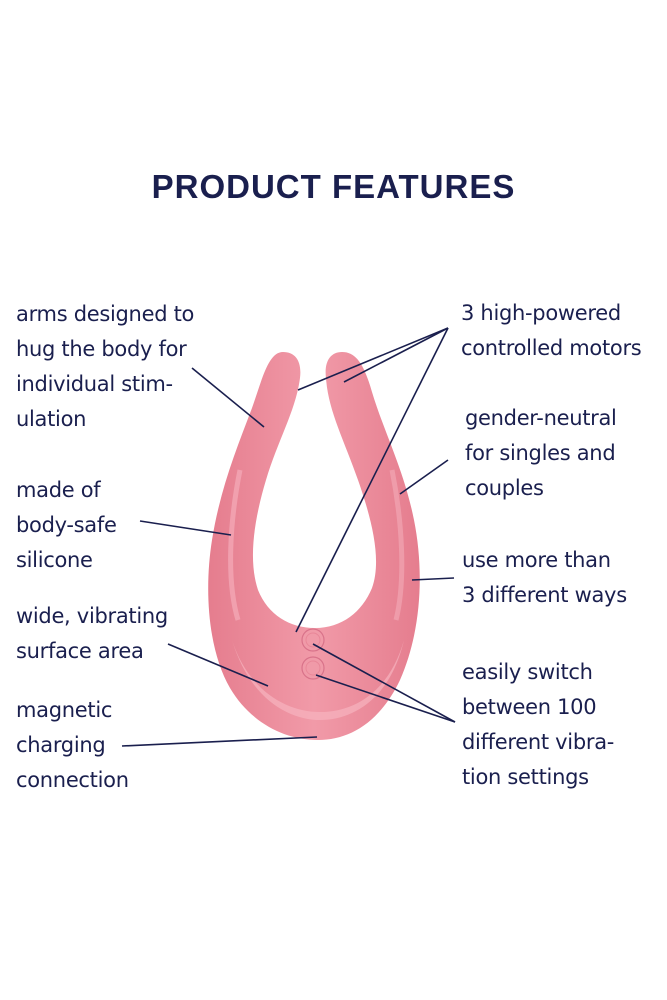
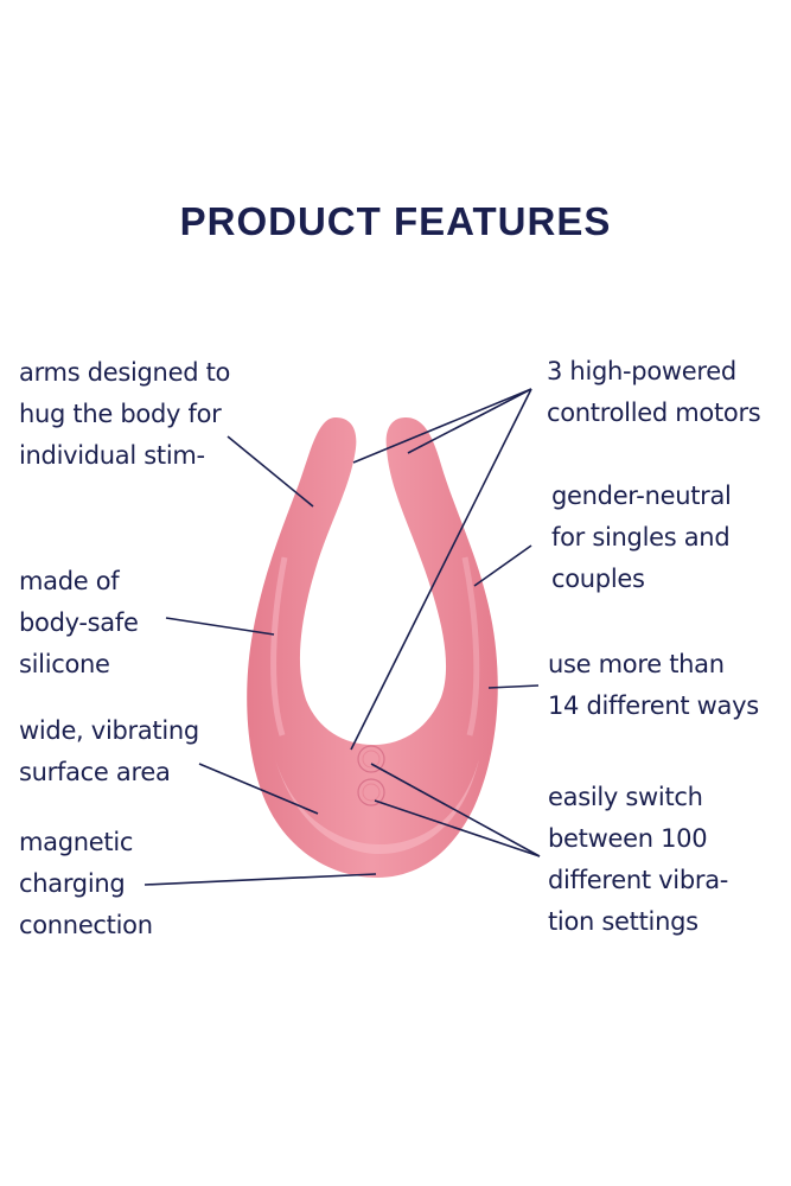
  PRODUCT FEATURES
  arms designed to
  hug the body for
  individual stim-
- ulation
  made of
  body-safe
  silicone
  wide, vibrating
  surface area
  magnetic
  charging
  connection
  3 high-powered
  controlled motors
  gender-neutral
  for singles and
  couples
  use more than
- 3 different ways
+ 14 different ways
  easily switch
  between 100
  different vibra-
  tion settings
